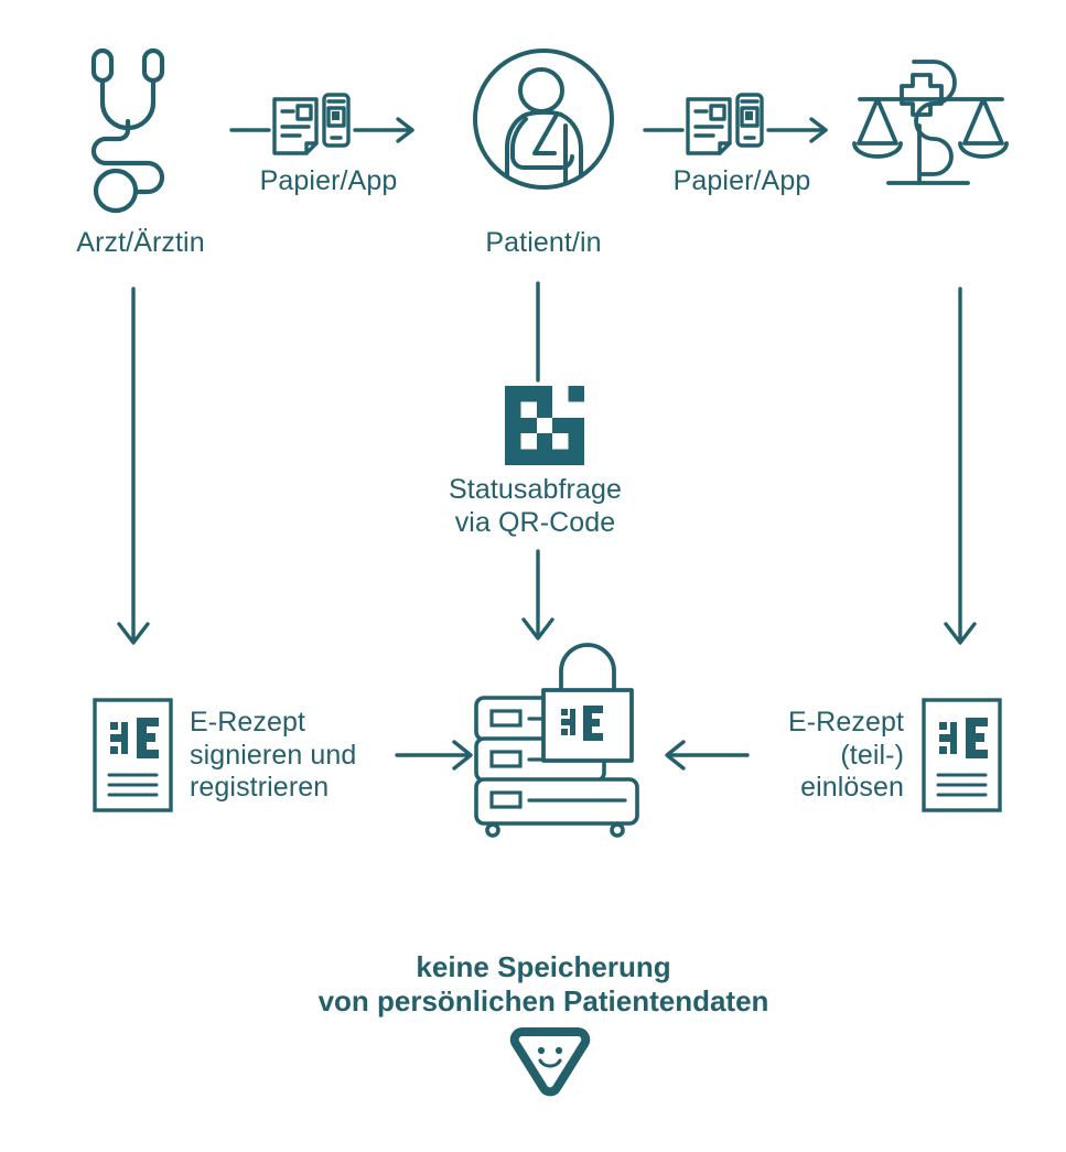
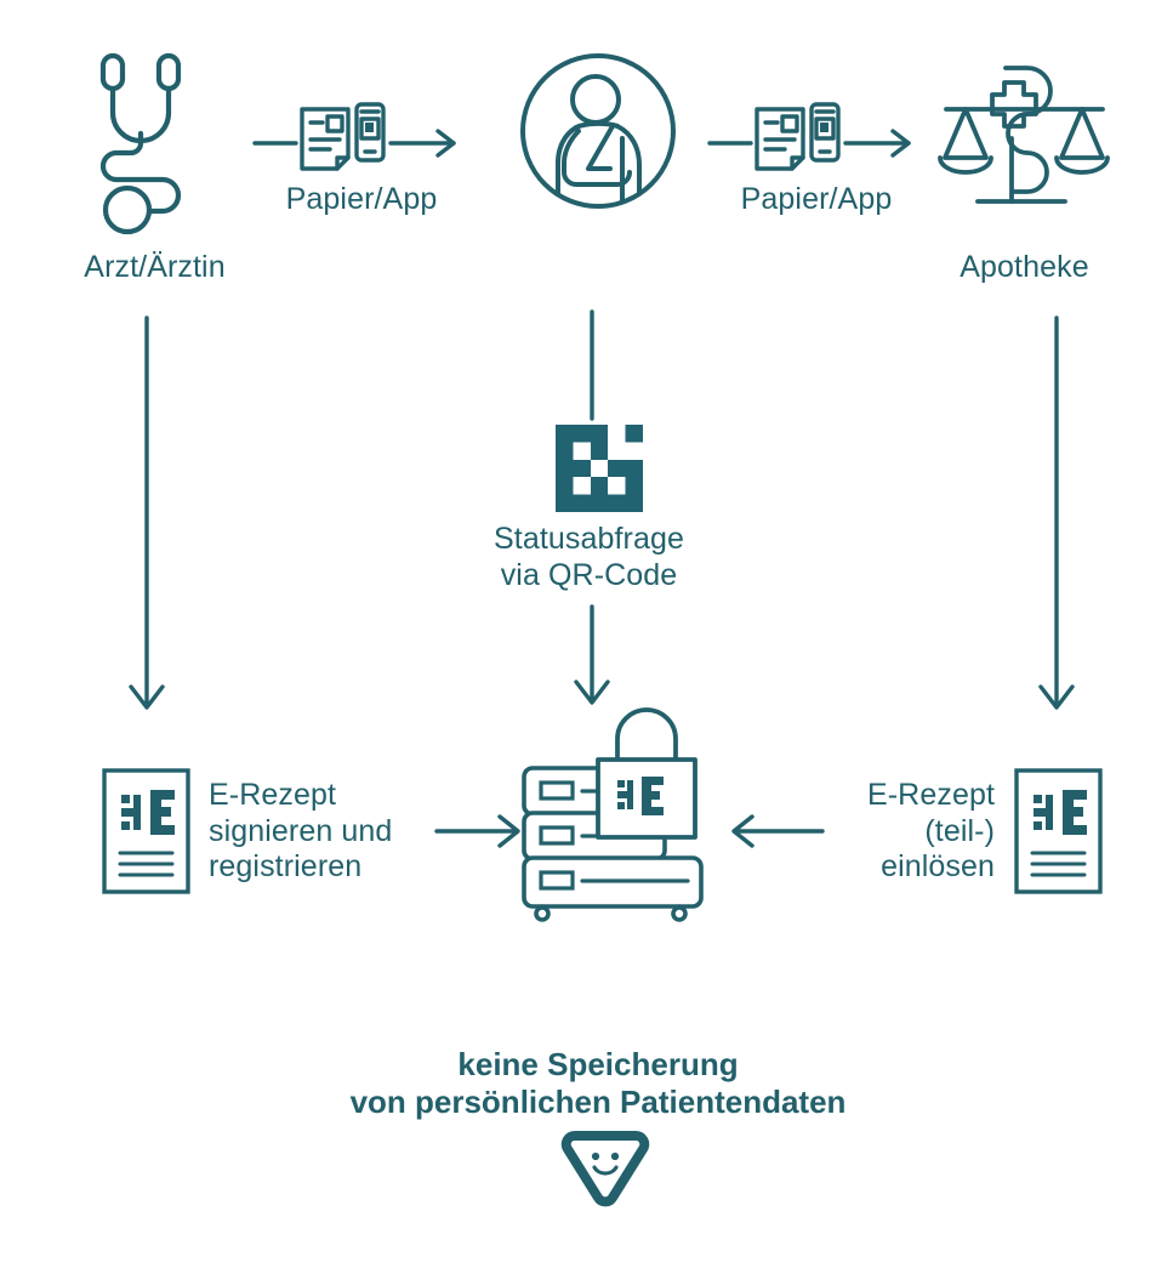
  Arzt/Ärztin
  Papier/App
- Patient/in
  Papier/App
+ Apotheke
  Statusabfrage
  via QR-Code
  E-Rezept
  signieren und
  registrieren
  E-Rezept
  (teil-)
  einlösen
  keine Speicherung
  von persönlichen Patientendaten
